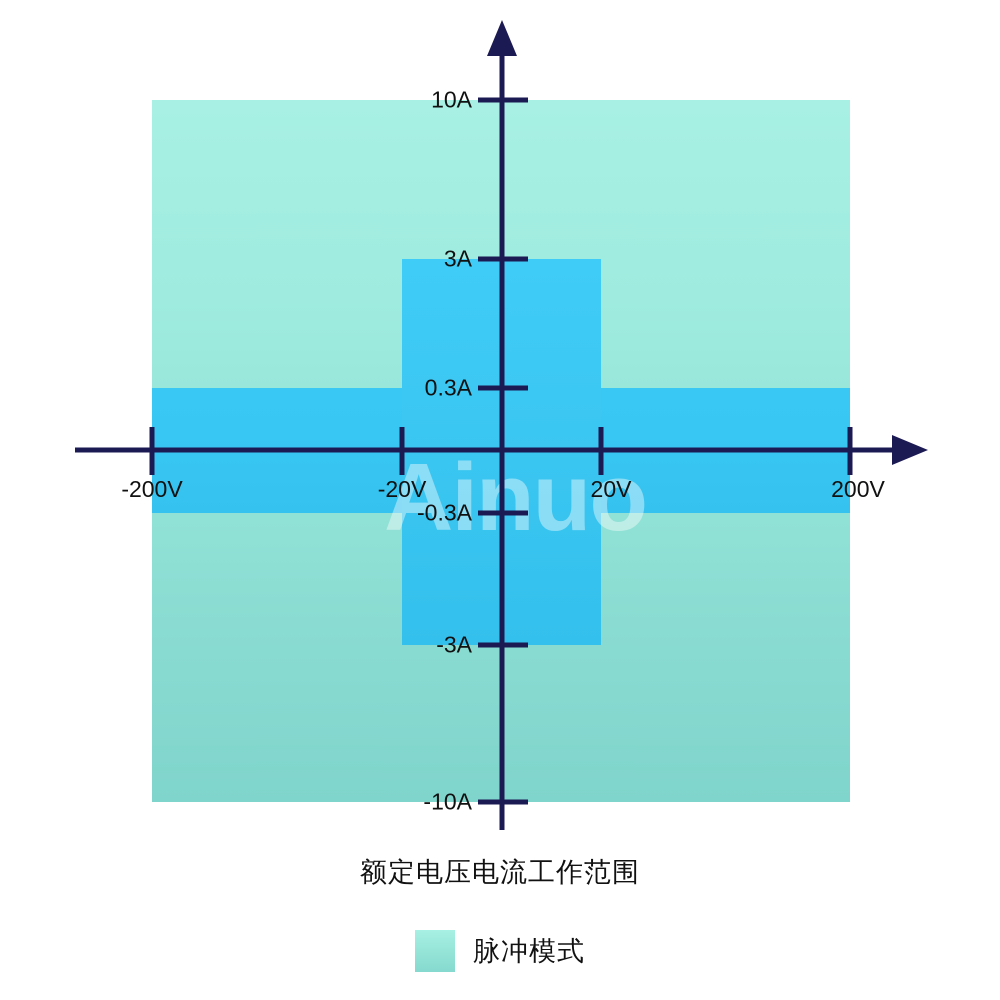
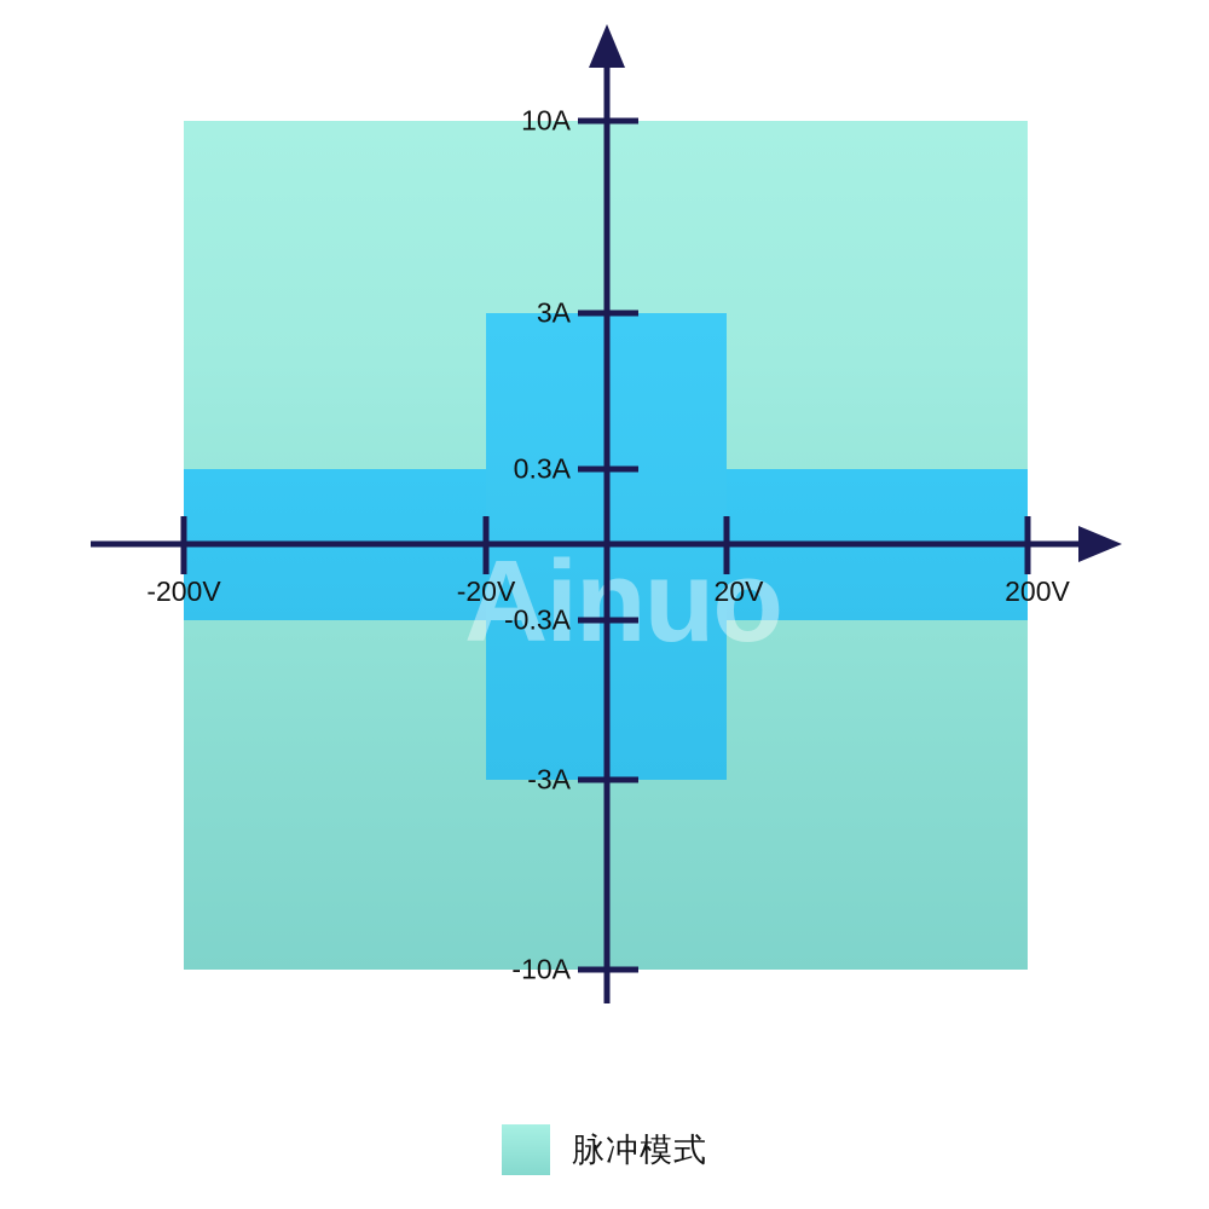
  Aiuo
  10A
  3A
  0.3A
  -0.3A
  -3A
  -10A
  -200V
  -20V
  20V
  200V
- 额定电压电流工作范围
  脉冲模式
